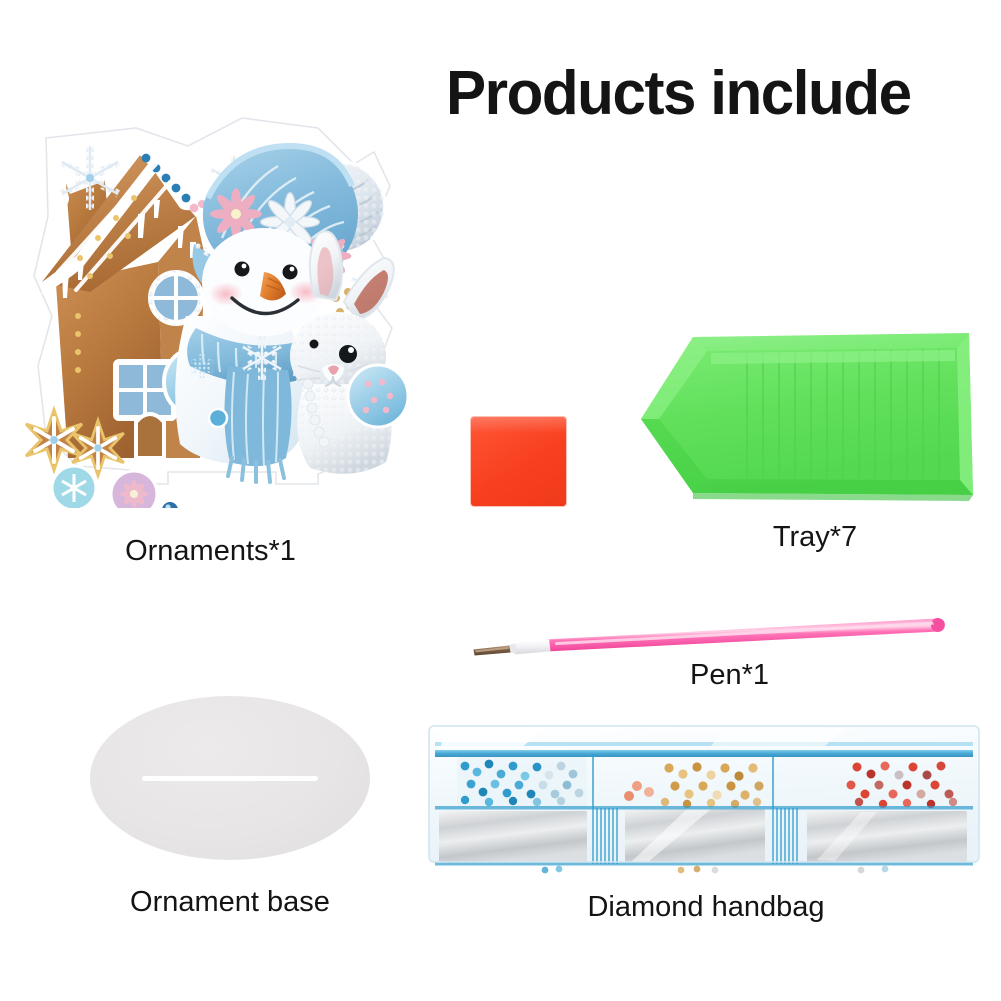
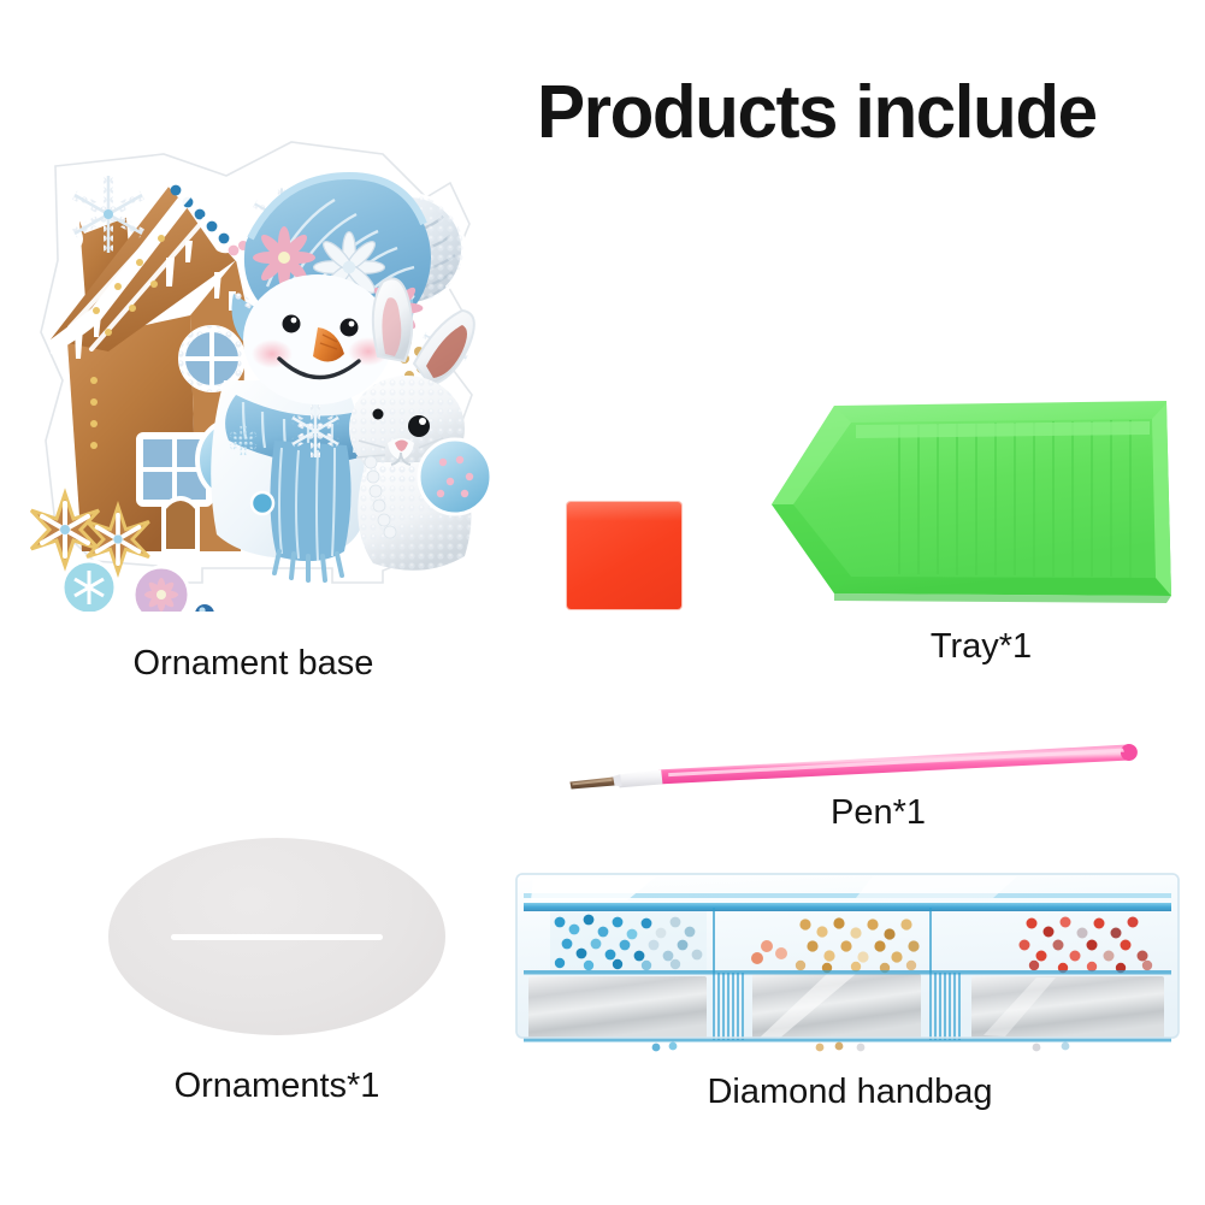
  Products include
- Ornaments*1
+ Ornament base
- Tray*7
+ Tray*1
  Pen*1
- Ornament base
+ Ornaments*1
  Diamond handbag
